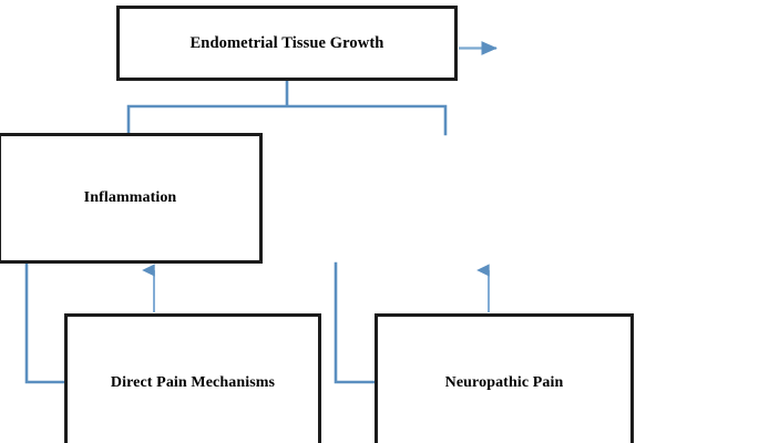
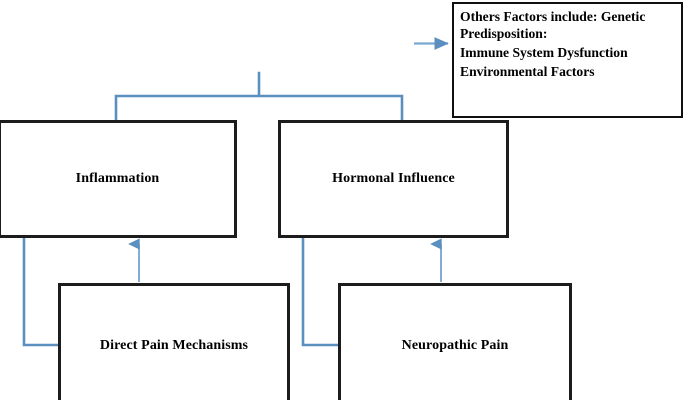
- Endometrial Tissue Growth
  Inflammation
+ Hormonal Influence
  Direct Pain Mechanisms
  Neuropathic Pain
+ Others Factors include: Genetic Predisposition:
+ Immune System Dysfunction
+ Environmental Factors
